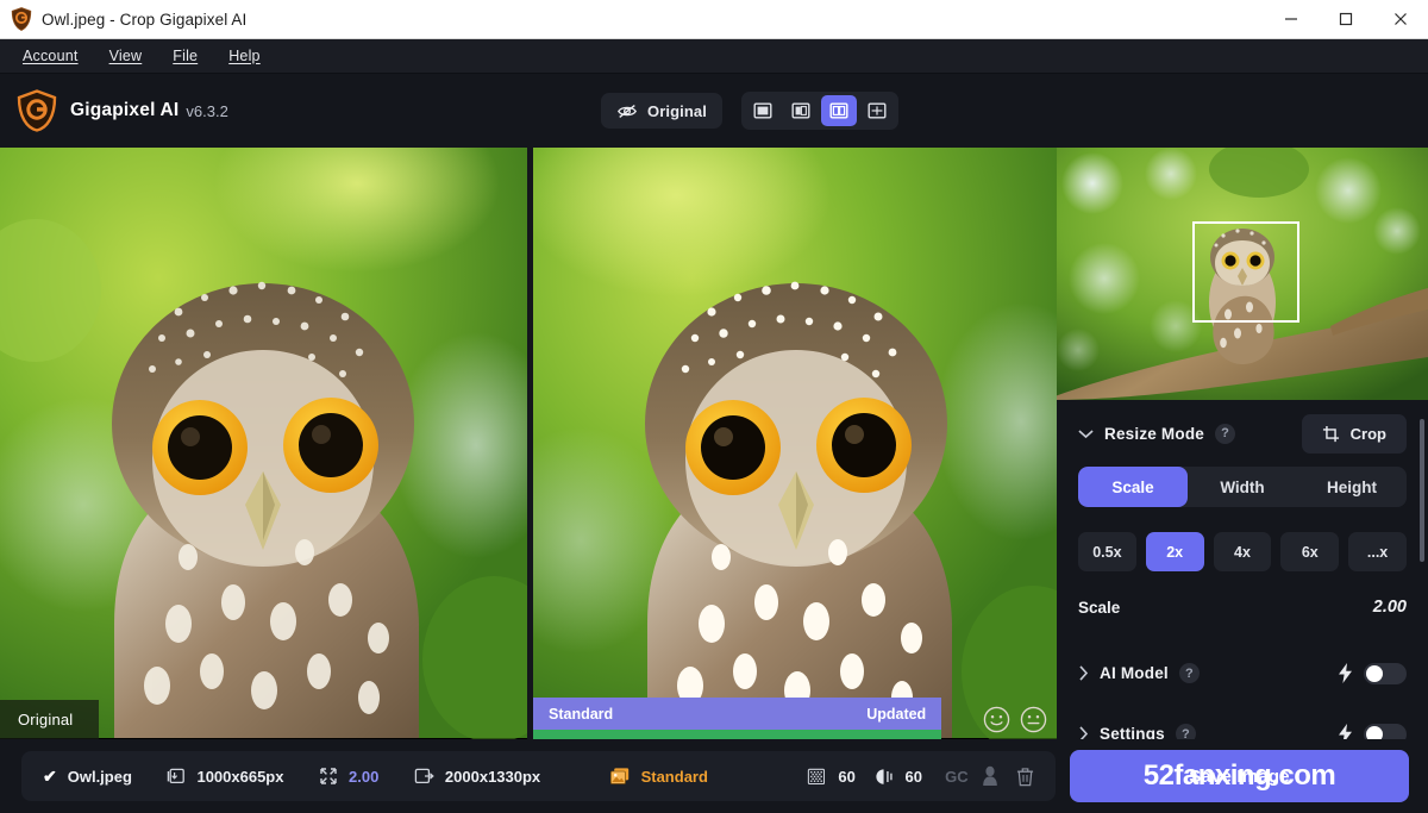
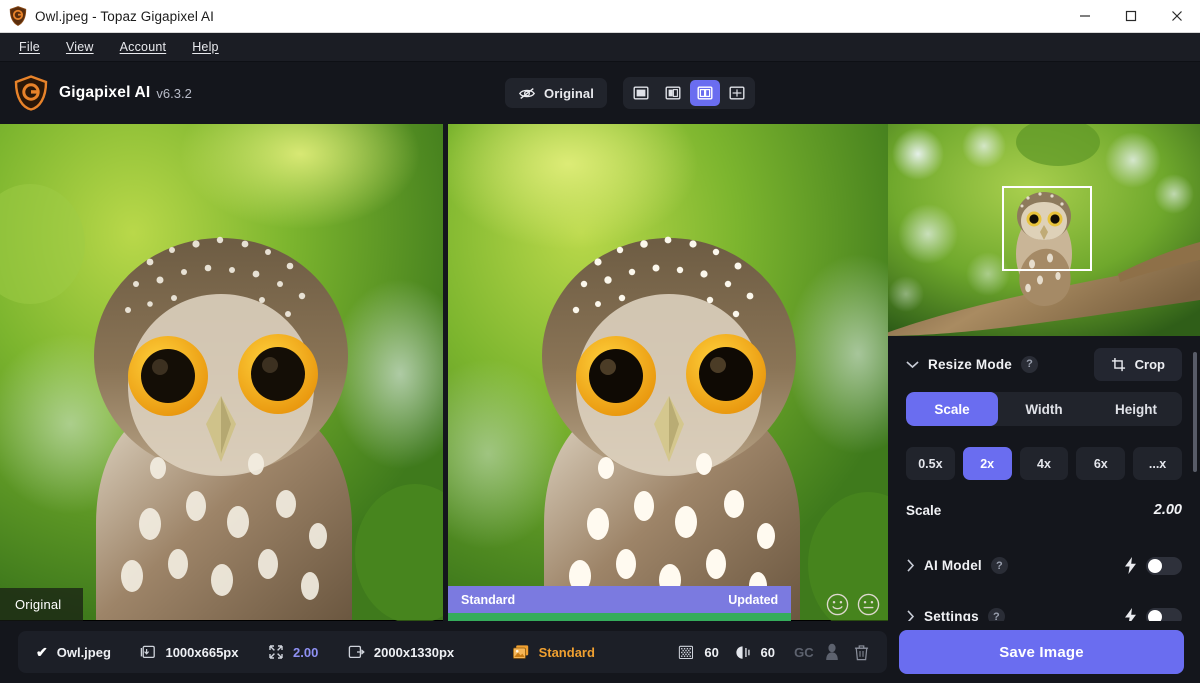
- Owl.jpeg - Crop Gigapixel AI
+ Owl.jpeg - Topaz Gigapixel AI
- Account
+ File
  View
- File
+ Account
  Help
  Gigapixel AI
  v6.3.2
  Original
  Original
  Standard
  Updated
  Resize Mode
  ?
  Crop
  Scale
  Width
  Height
  0.5x
  2x
  4x
  6x
  ...x
  Scale
  2.00
  AI Model
  ?
  Settings
  ?
  ✔
  Owl.jpeg
  1000x665px
  2.00
  2000x1330px
  Standard
  60
  60
  GC
  Save Image
- 52fanxing.com
